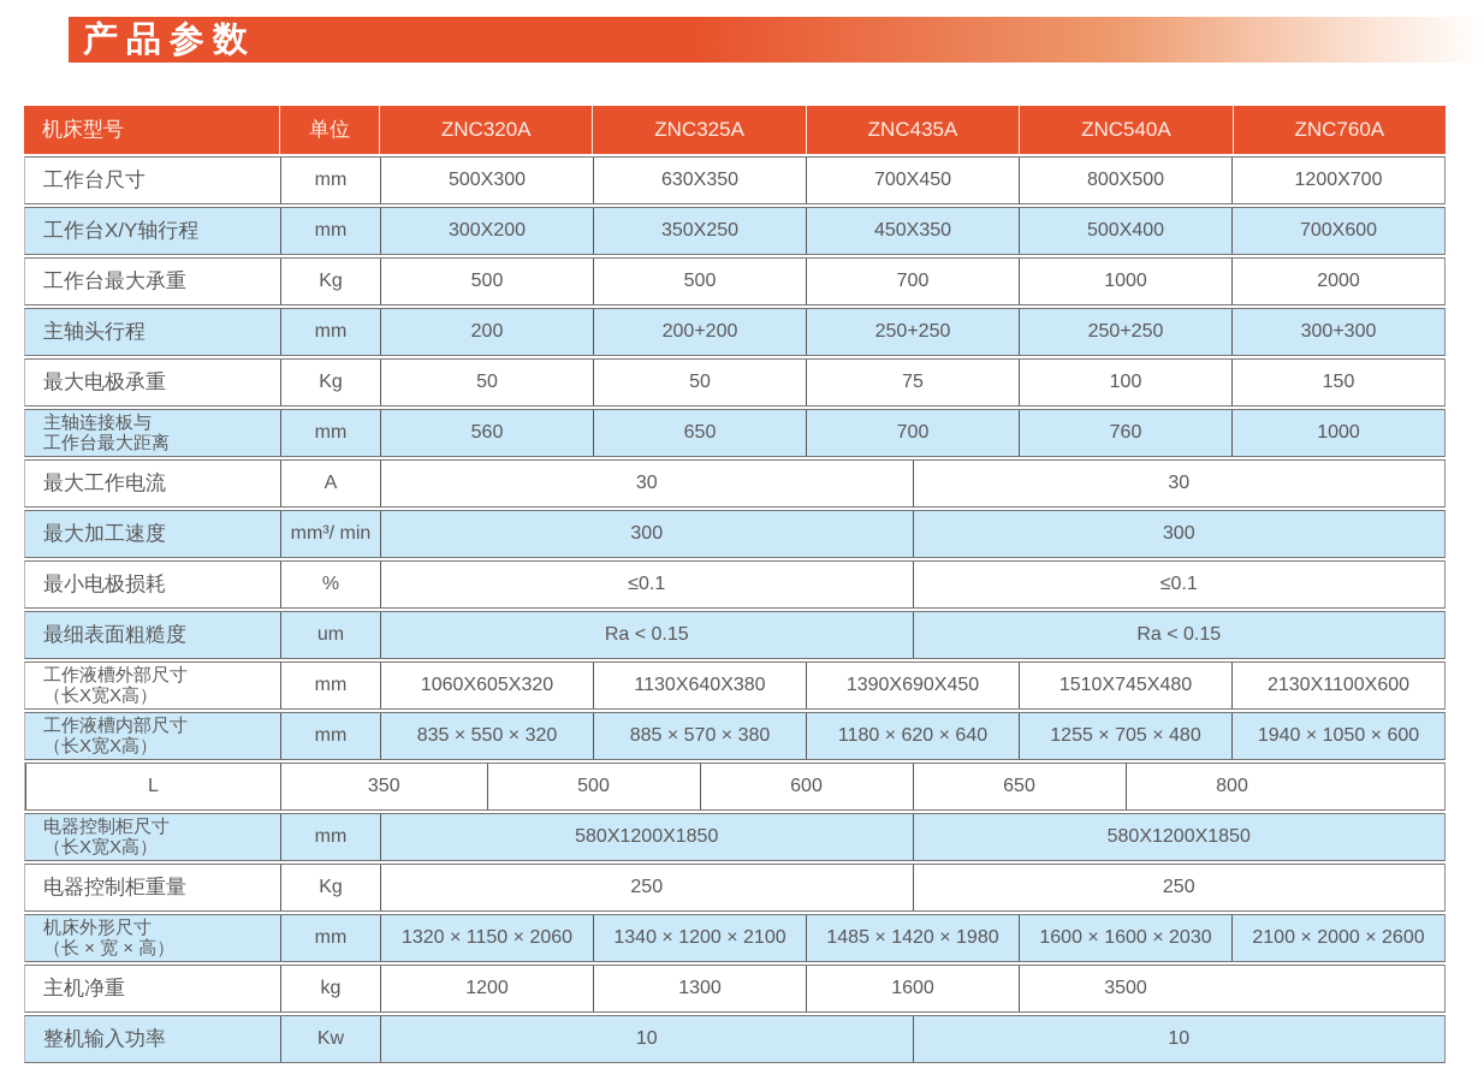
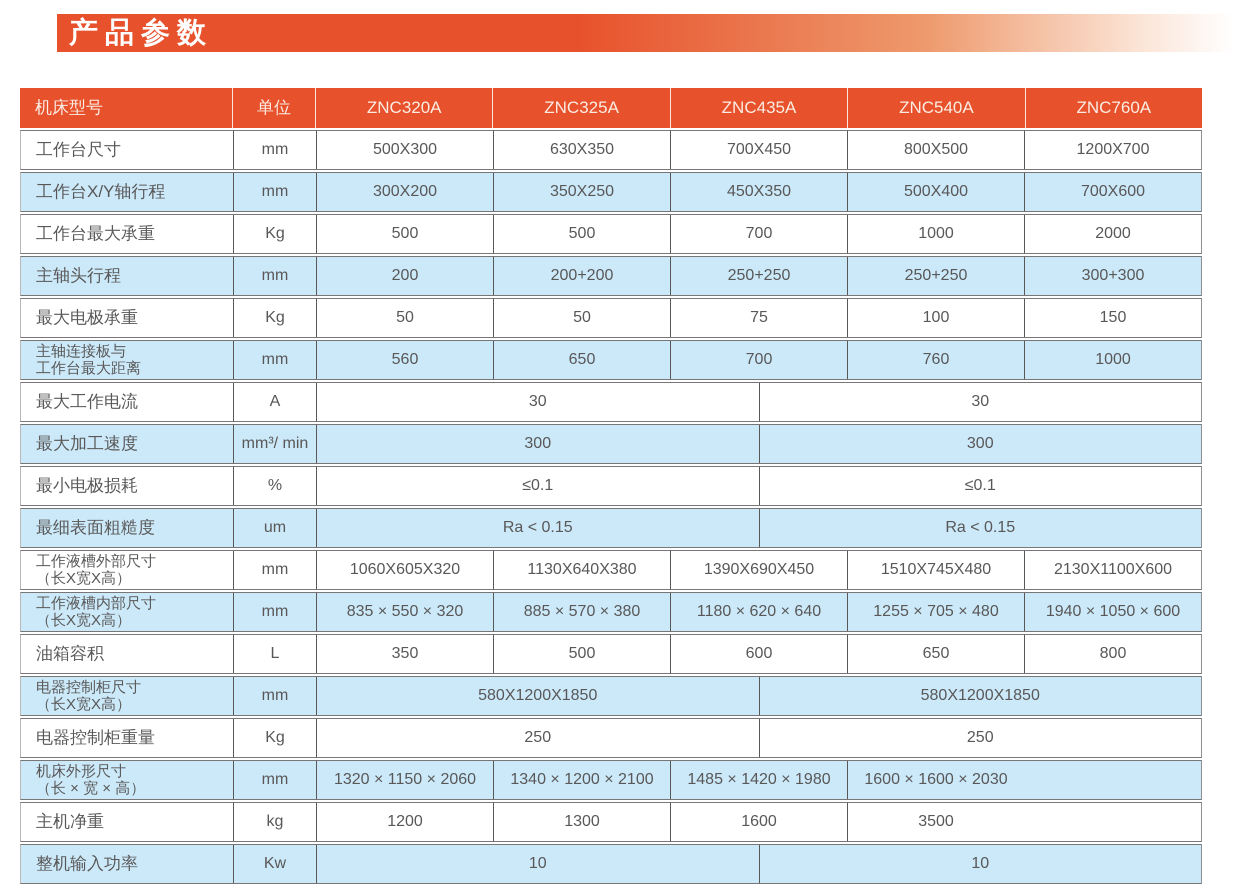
  产品参数
  机床型号
  单位
  ZNC320A
  ZNC325A
  ZNC435A
  ZNC540A
  ZNC760A
  工作台尺寸
  mm
  500X300
  630X350
  700X450
  800X500
  1200X700
  工作台X/Y轴行程
  mm
  300X200
  350X250
  450X350
  500X400
  700X600
  工作台最大承重
  Kg
  500
  500
  700
  1000
  2000
  主轴头行程
  mm
  200
  200+200
  250+250
  250+250
  300+300
  最大电极承重
  Kg
  50
  50
  75
  100
  150
  主轴连接板与
  工作台最大距离
  mm
  560
  650
  700
  760
  1000
  最大工作电流
  A
  30
  30
  最大加工速度
  mm³/ min
  300
  300
  最小电极损耗
  %
  ≤0.1
  ≤0.1
  最细表面粗糙度
  um
  Ra < 0.15
  Ra < 0.15
  工作液槽外部尺寸
  （长X宽X高）
  mm
  1060X605X320
  1130X640X380
  1390X690X450
  1510X745X480
  2130X1100X600
  工作液槽内部尺寸
  （长X宽X高）
  mm
  835 × 550 × 320
  885 × 570 × 380
  1180 × 620 × 640
  1255 × 705 × 480
  1940 × 1050 × 600
+ 油箱容积
  L
  350
  500
  600
  650
  800
  电器控制柜尺寸
  （长X宽X高）
  mm
  580X1200X1850
  580X1200X1850
  电器控制柜重量
  Kg
  250
  250
  机床外形尺寸
  （长 × 宽 × 高）
  mm
  1320 × 1150 × 2060
  1340 × 1200 × 2100
  1485 × 1420 × 1980
  1600 × 1600 × 2030
- 2100 × 2000 × 2600
  主机净重
  kg
  1200
  1300
  1600
  3500
  整机输入功率
  Kw
  10
  10
